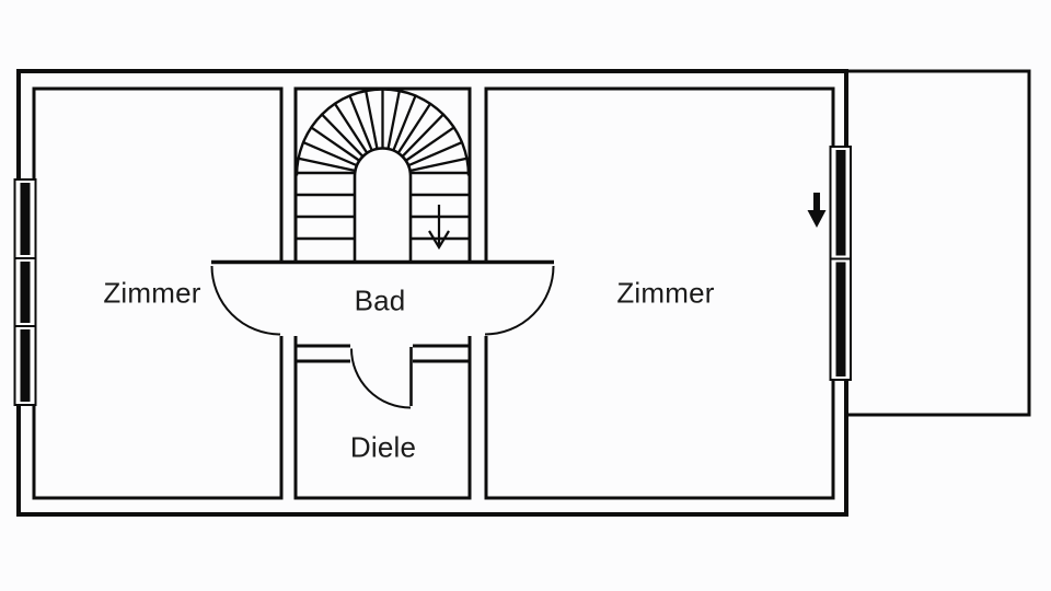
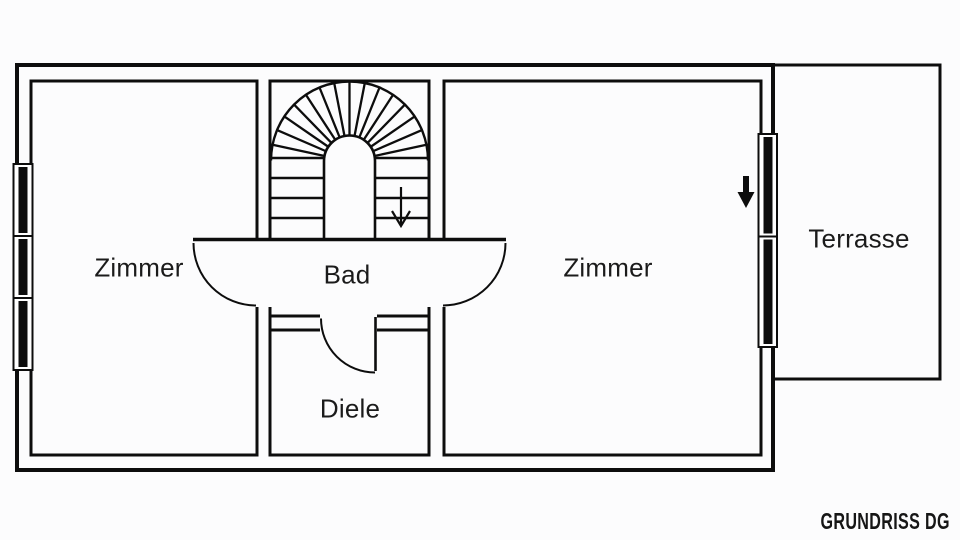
  Zimmer
  Bad
  Zimmer
  Diele
+ Terrasse
+ GRUNDRISS DG
